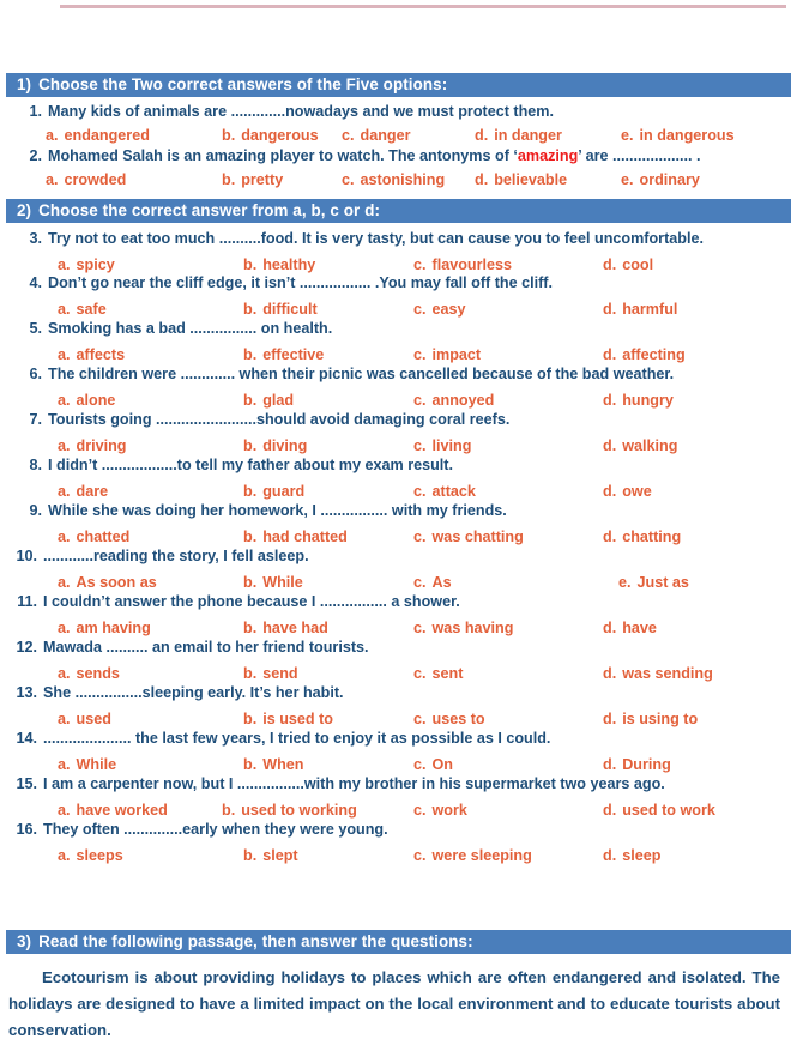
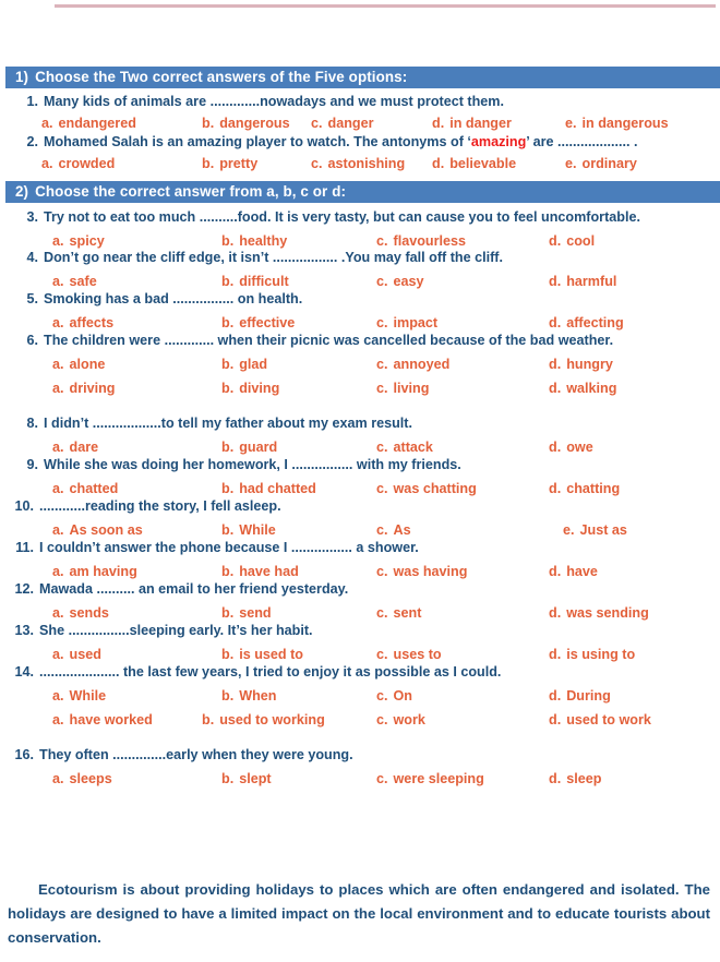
  1) Choose the Two correct answers of the Five options:
  1. Many kids of animals are .............nowadays and we must protect them.
  a. endangered
  b. dangerous
  c. danger
  d. in danger
  e. in dangerous
  2. Mohamed Salah is an amazing player to watch. The antonyms of ‘amazing’ are ................... .
  a. crowded
  b. pretty
  c. astonishing
  d. believable
  e. ordinary
  2) Choose the correct answer from a, b, c or d:
  3. Try not to eat too much ..........food. It is very tasty, but can cause you to feel uncomfortable.
  a. spicy
  b. healthy
  c. flavourless
  d. cool
  4. Don’t go near the cliff edge, it isn’t ................. .You may fall off the cliff.
  a. safe
  b. difficult
  c. easy
  d. harmful
  5. Smoking has a bad ................ on health.
  a. affects
  b. effective
  c. impact
  d. affecting
  6. The children were ............. when their picnic was cancelled because of the bad weather.
  a. alone
  b. glad
  c. annoyed
  d. hungry
- 7. Tourists going ........................should avoid damaging coral reefs.
  a. driving
  b. diving
  c. living
  d. walking
  8. I didn’t ..................to tell my father about my exam result.
  a. dare
  b. guard
  c. attack
  d. owe
  9. While she was doing her homework, I ................ with my friends.
  a. chatted
  b. had chatted
  c. was chatting
  d. chatting
  10. ............reading the story, I fell asleep.
  a. As soon as
  b. While
  c. As
  e. Just as
  11. I couldn’t answer the phone because I ................ a shower.
  a. am having
  b. have had
  c. was having
  d. have
- 12. Mawada .......... an email to her friend tourists.
+ 12. Mawada .......... an email to her friend yesterday.
  a. sends
  b. send
  c. sent
  d. was sending
  13. She ................sleeping early. It’s her habit.
  a. used
  b. is used to
  c. uses to
  d. is using to
  14. ..................... the last few years, I tried to enjoy it as possible as I could.
  a. While
  b. When
  c. On
  d. During
- 15. I am a carpenter now, but I ................with my brother in his supermarket two years ago.
  a. have worked
  b. used to working
  c. work
  d. used to work
  16. They often ..............early when they were young.
  a. sleeps
  b. slept
  c. were sleeping
  d. sleep
- 3) Read the following passage, then answer the questions:
  Ecotourism is about providing holidays to places which are often endangered and isolated. The holidays are designed to have a limited impact on the local environment and to educate tourists about conservation.
